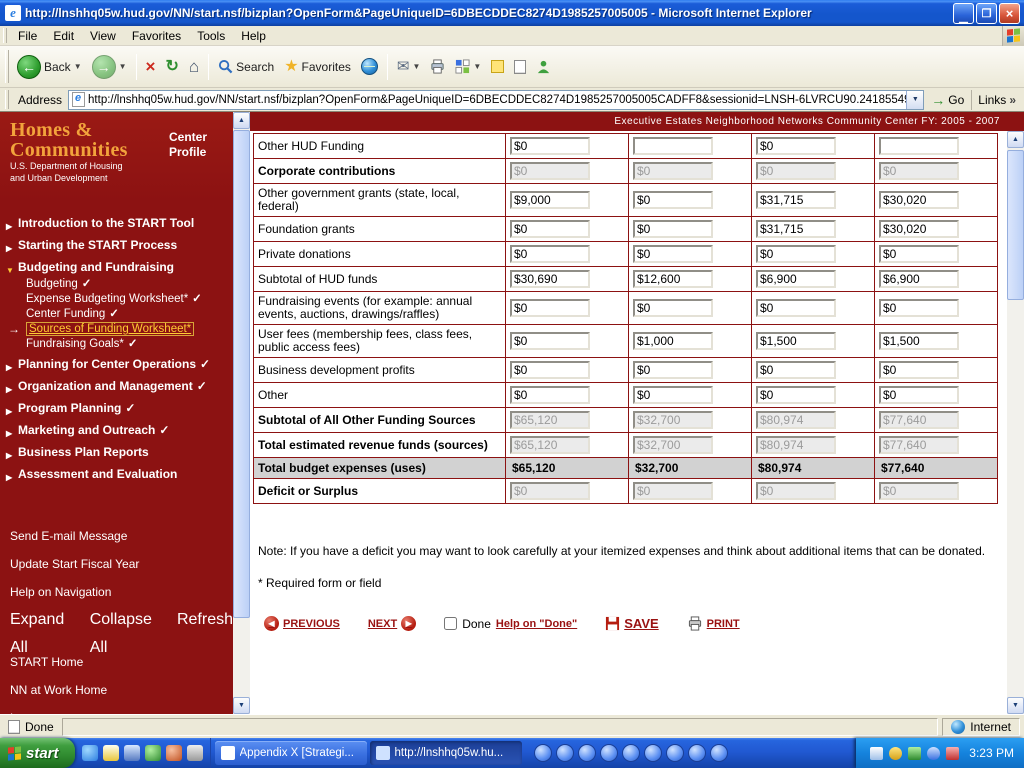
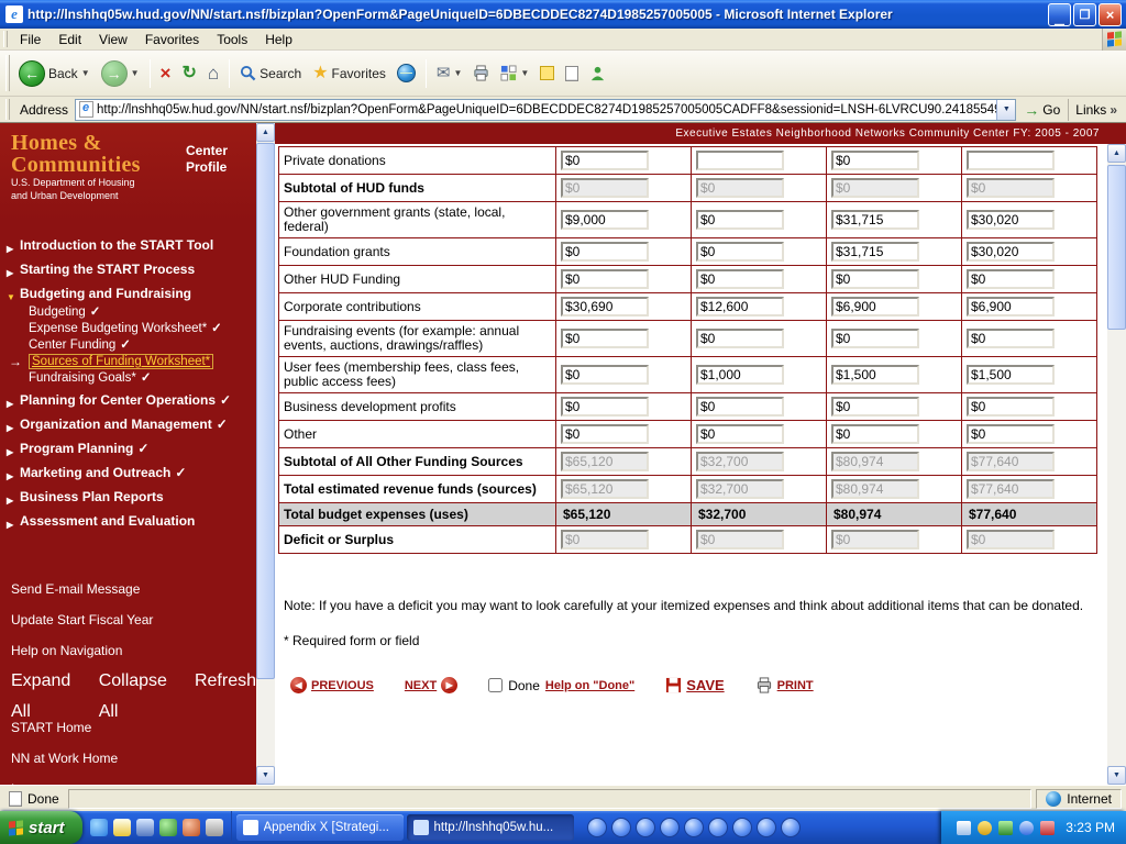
  e
  http://lnshhq05w.hud.gov/NN/start.nsf/bizplan?OpenForm&PageUniqueID=6DBECDDEC8274D1985257005005 - Microsoft Internet Explorer
  ▁
  ❐
  ×
  File
  Edit
  View
  Favorites
  Tools
  Help
  ←
  Back
  ▼
  →
  ▼
  ×
  ↻
  ⌂
  Search
  ★
  Favorites
  ✉
  ▼
  ▼
  Address
  http://lnshhq05w.hud.gov/NN/start.nsf/bizplan?OpenForm&PageUniqueID=6DBECDDEC8274D1985257005005CADFF8&sessionid=LNSH-6LVRCU90.2418554
  →
  Go
  Links
  »
  Homes &
  Communities
  U.S. Department of Housing
  and Urban Development
  Center Profile
  ▶
  Introduction to the START Tool
  ▶
  Starting the START Process
  ▼
  Budgeting and Fundraising
  Budgeting ✓
  Expense Budgeting Worksheet* ✓
  Center Funding ✓
  →
  Sources of Funding Worksheet*
  Fundraising Goals* ✓
  ▶
  Planning for Center Operations ✓
  ▶
  Organization and Management ✓
  ▶
  Program Planning ✓
  ▶
  Marketing and Outreach ✓
  ▶
  Business Plan Reports
  ▶
  Assessment and Evaluation
  Send E-mail Message
  Update Start Fiscal Year
  Help on Navigation
  Expand All
  Collapse All
  Refresh
  START Home
  NN at Work Home
  Executive Estates Neighborhood Networks Community Center FY: 2005 - 2007
- Other HUD Funding	$0		$0
+ Private donations	$0		$0
- Corporate contributions	$0	$0	$0	$0
+ Subtotal of HUD funds	$0	$0	$0	$0
  Other government grants (state, local, federal)	$9,000	$0	$31,715	$30,020
  Foundation grants	$0	$0	$31,715	$30,020
- Private donations	$0	$0	$0	$0
+ Other HUD Funding	$0	$0	$0	$0
- Subtotal of HUD funds	$30,690	$12,600	$6,900	$6,900
+ Corporate contributions	$30,690	$12,600	$6,900	$6,900
  Fundraising events (for example: annual events, auctions, drawings/raffles)	$0	$0	$0	$0
  User fees (membership fees, class fees, public access fees)	$0	$1,000	$1,500	$1,500
  Business development profits	$0	$0	$0	$0
  Other	$0	$0	$0	$0
  Subtotal of All Other Funding Sources	$65,120	$32,700	$80,974	$77,640
  Total estimated revenue funds (sources)	$65,120	$32,700	$80,974	$77,640
  Total budget expenses (uses)	$65,120	$32,700	$80,974	$77,640
  Deficit or Surplus	$0	$0	$0	$0
  Note: If you have a deficit you may want to look carefully at your itemized expenses and think about additional items that can be donated.
  * Required form or field
  ◀
  PREVIOUS
  NEXT
  ▶
  Done
  Help on "Done"
  SAVE
  PRINT
  Done
  Internet
  start
  Appendix X [Strategi...
  http://lnshhq05w.hu...
  3:23 PM
